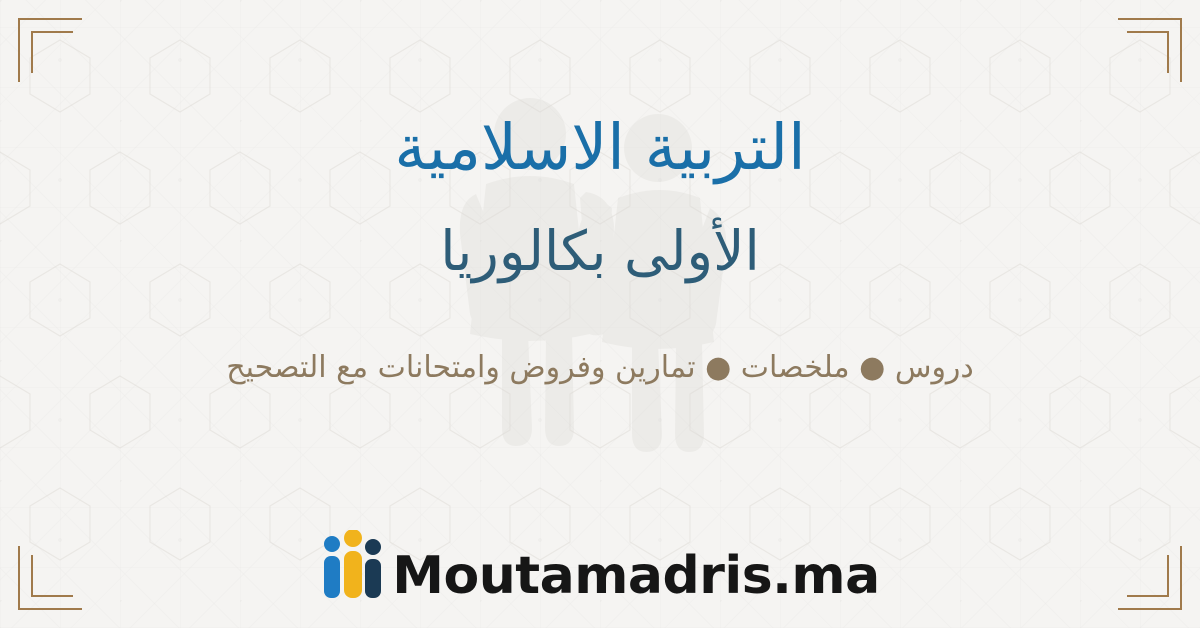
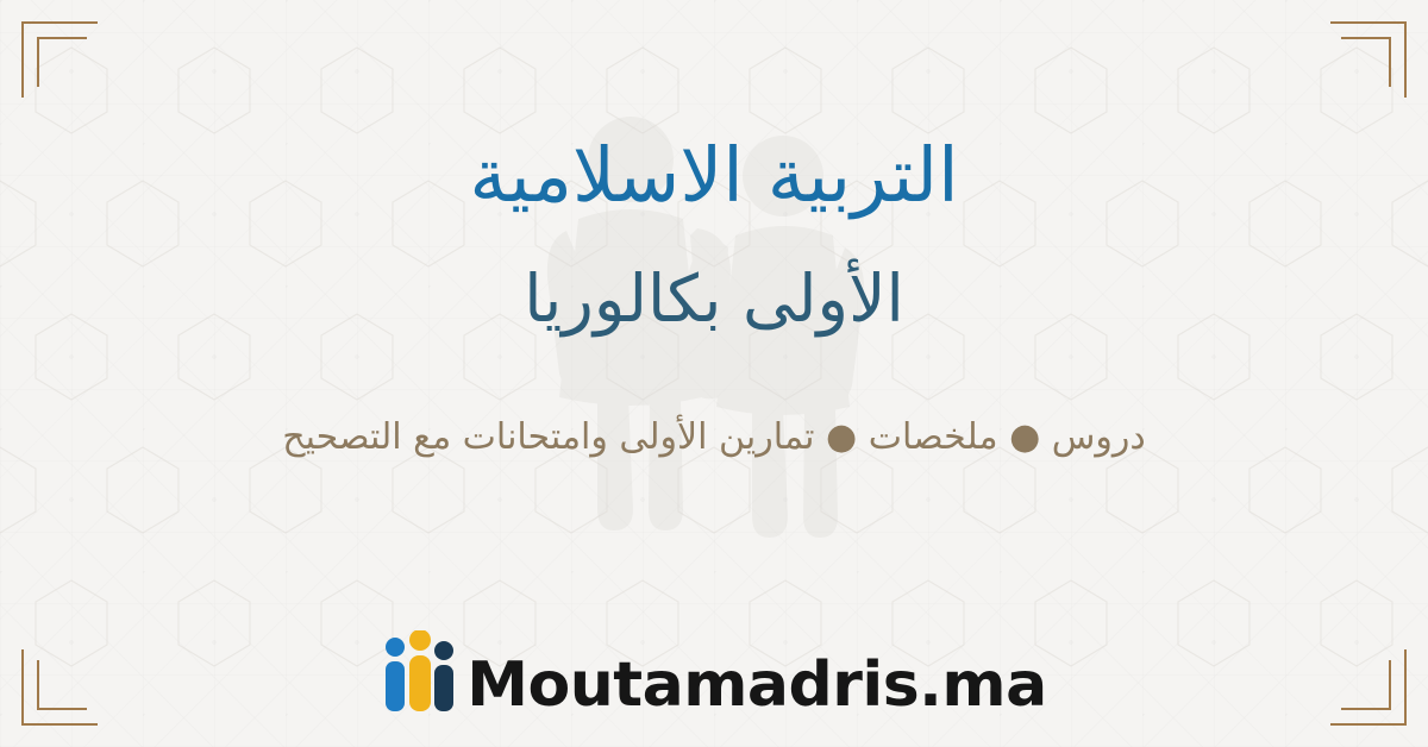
  التربية الاسلامية
  الأولى بكالوريا
- دروس ● ملخصات ● تمارين وفروض وامتحانات مع التصحيح
+ دروس ● ملخصات ● تمارين الأولى وامتحانات مع التصحيح
  Moutamadris.ma
